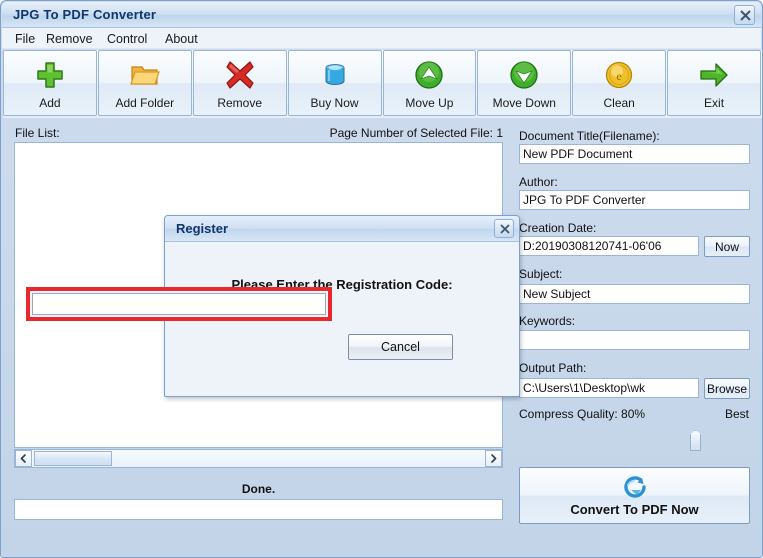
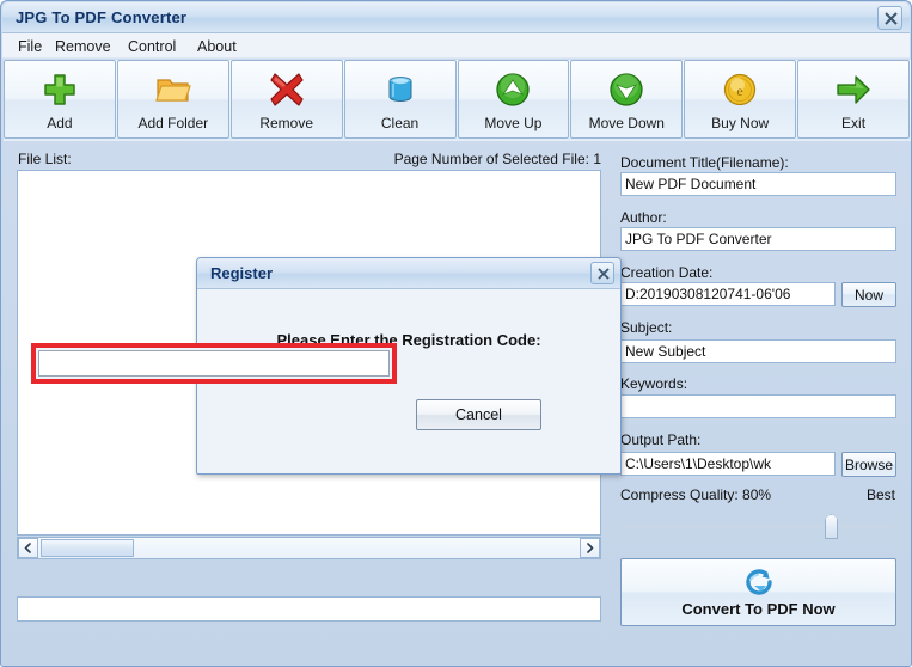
  JPG To PDF Converter
  File
  Remove
  Control
  About
  Add
  Add Folder
  Remove
- Buy Now
+ Clean
  Move Up
  Move Down
  e
- Clean
+ Buy Now
  Exit
  File List:
  Page Number of Selected File: 1
- Done.
  Document Title(Filename):
  New PDF Document
  Author:
  JPG To PDF Converter
  Creation Date:
  D:20190308120741-06'06
  Now
  Subject:
  New Subject
  Keywords:
  Output Path:
  C:\Users\1\Desktop\wk
  Browse
  Compress Quality: 80%
  Best
  Convert To PDF Now
  Register
  Please Enter the Registration Code:
  Cancel
